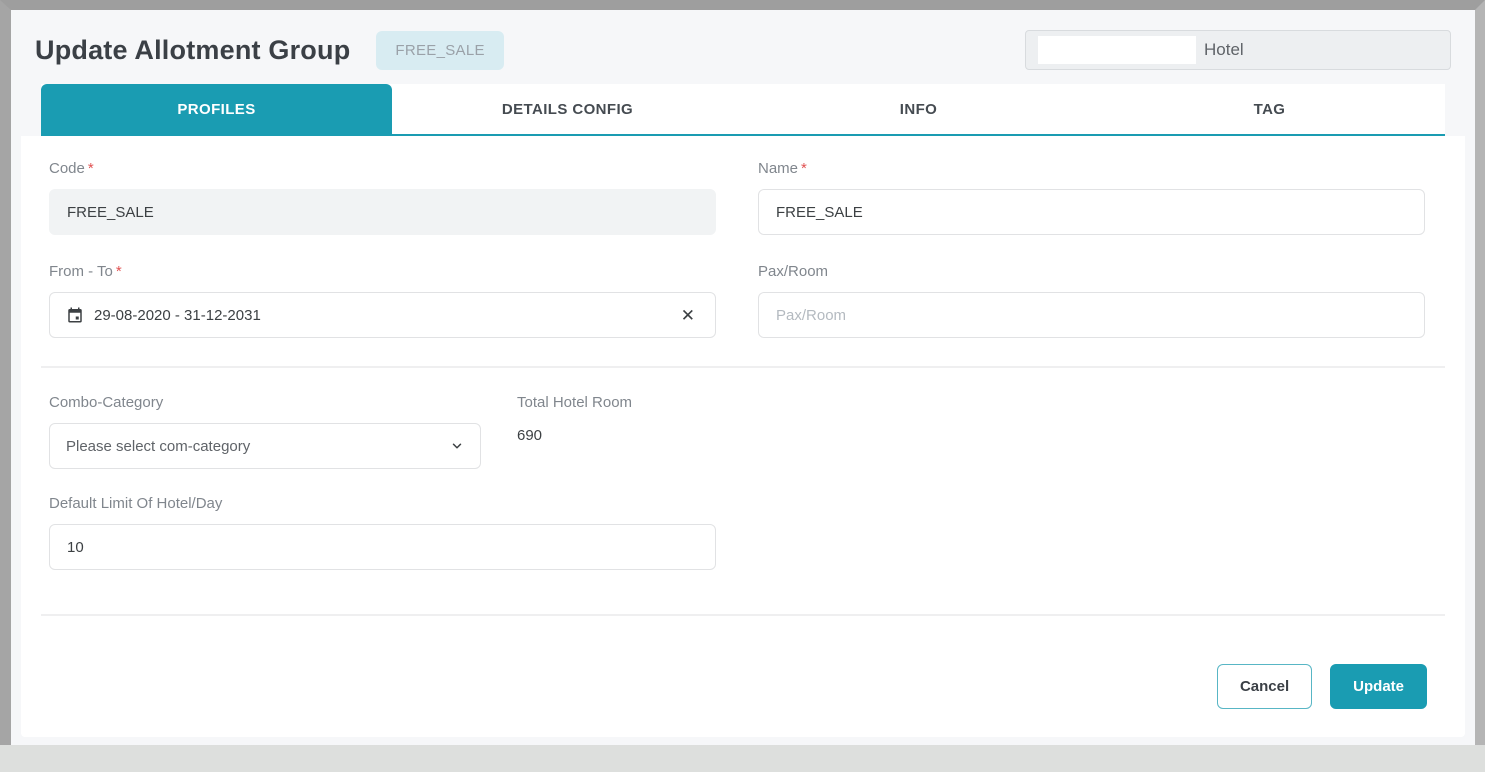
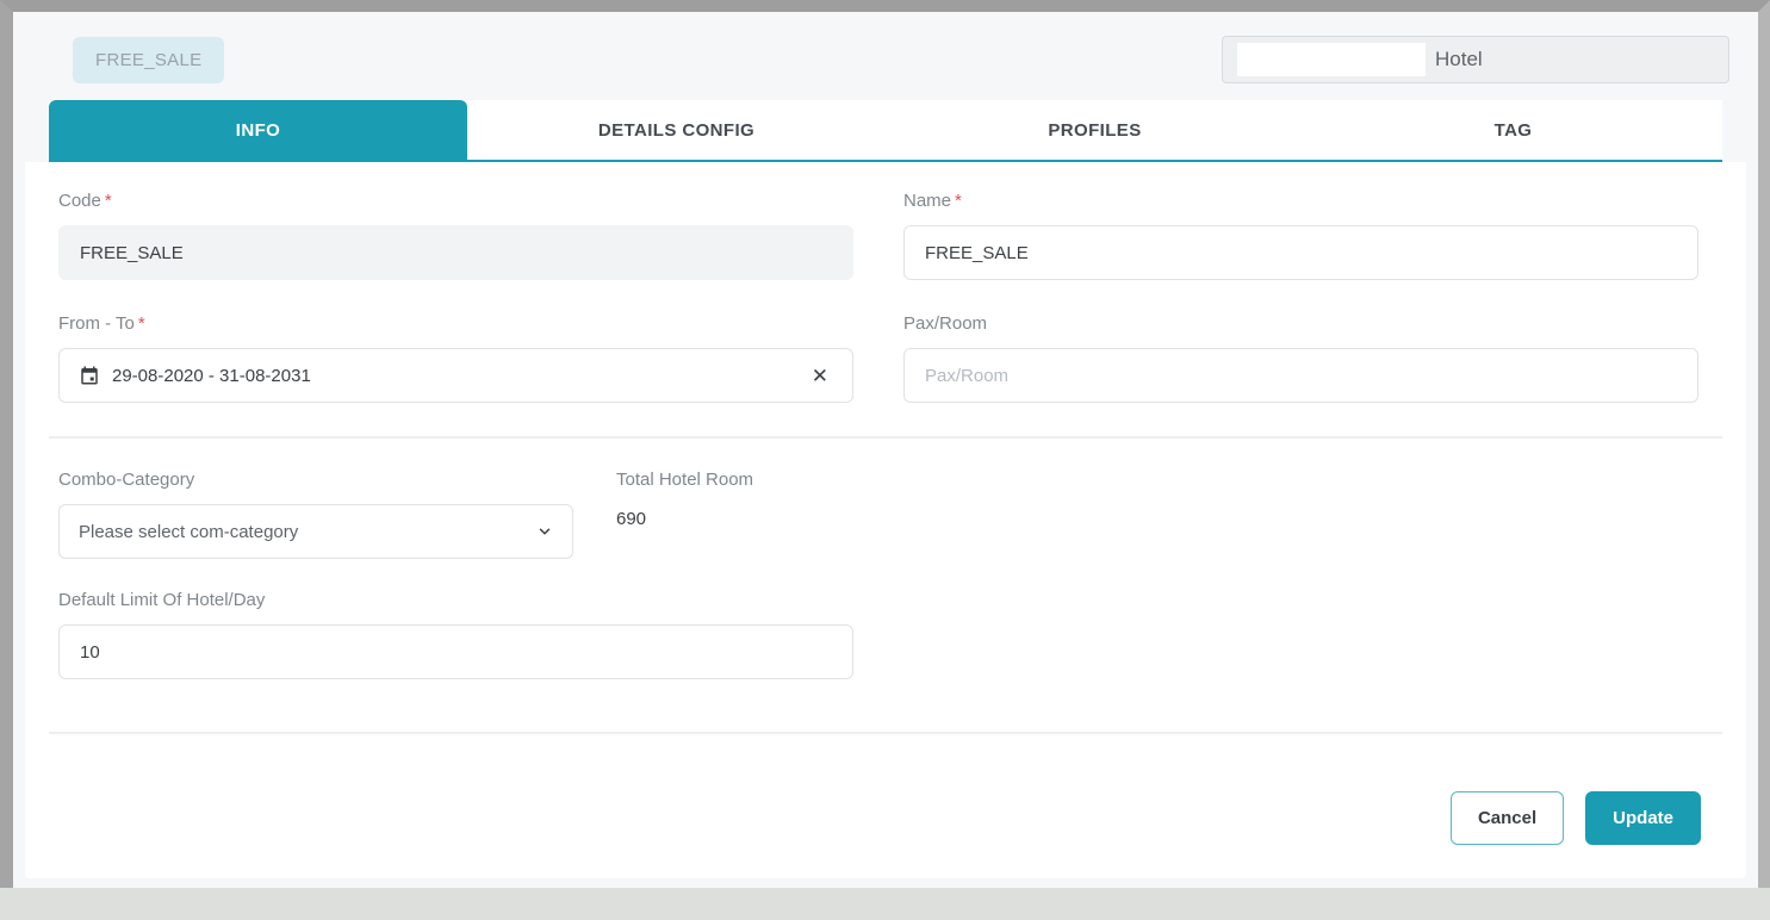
- Update Allotment Group
  FREE_SALE
  Hotel
- PROFILES
+ INFO
  DETAILS CONFIG
- INFO
+ PROFILES
  TAG
  Code *
  FREE_SALE
  Name *
  FREE_SALE
  From - To *
- 29-08-2020 - 31-12-2031
+ 29-08-2020 - 31-08-2031
  ✕
  Pax/Room
  Pax/Room
  Combo-Category
  Please select com-category
  Total Hotel Room
  690
  Default Limit Of Hotel/Day
  10
  Cancel
  Update
